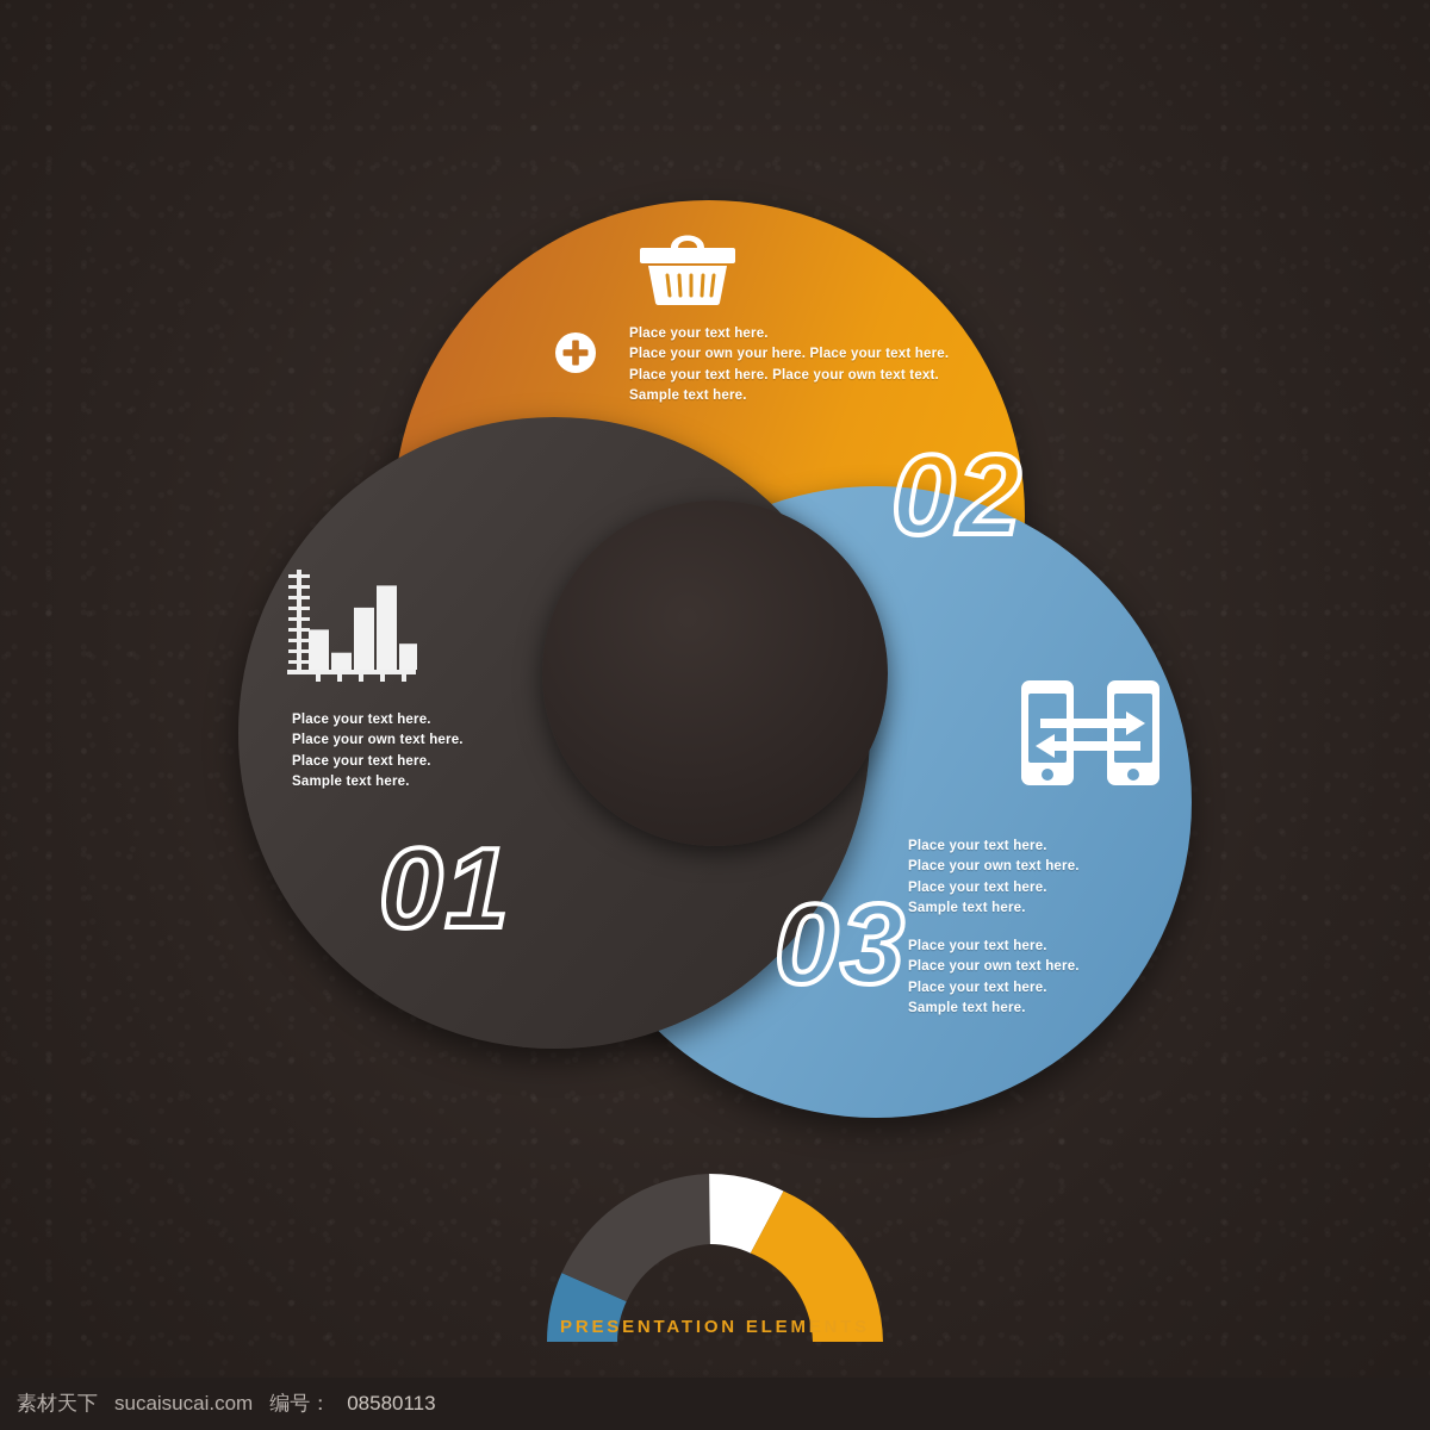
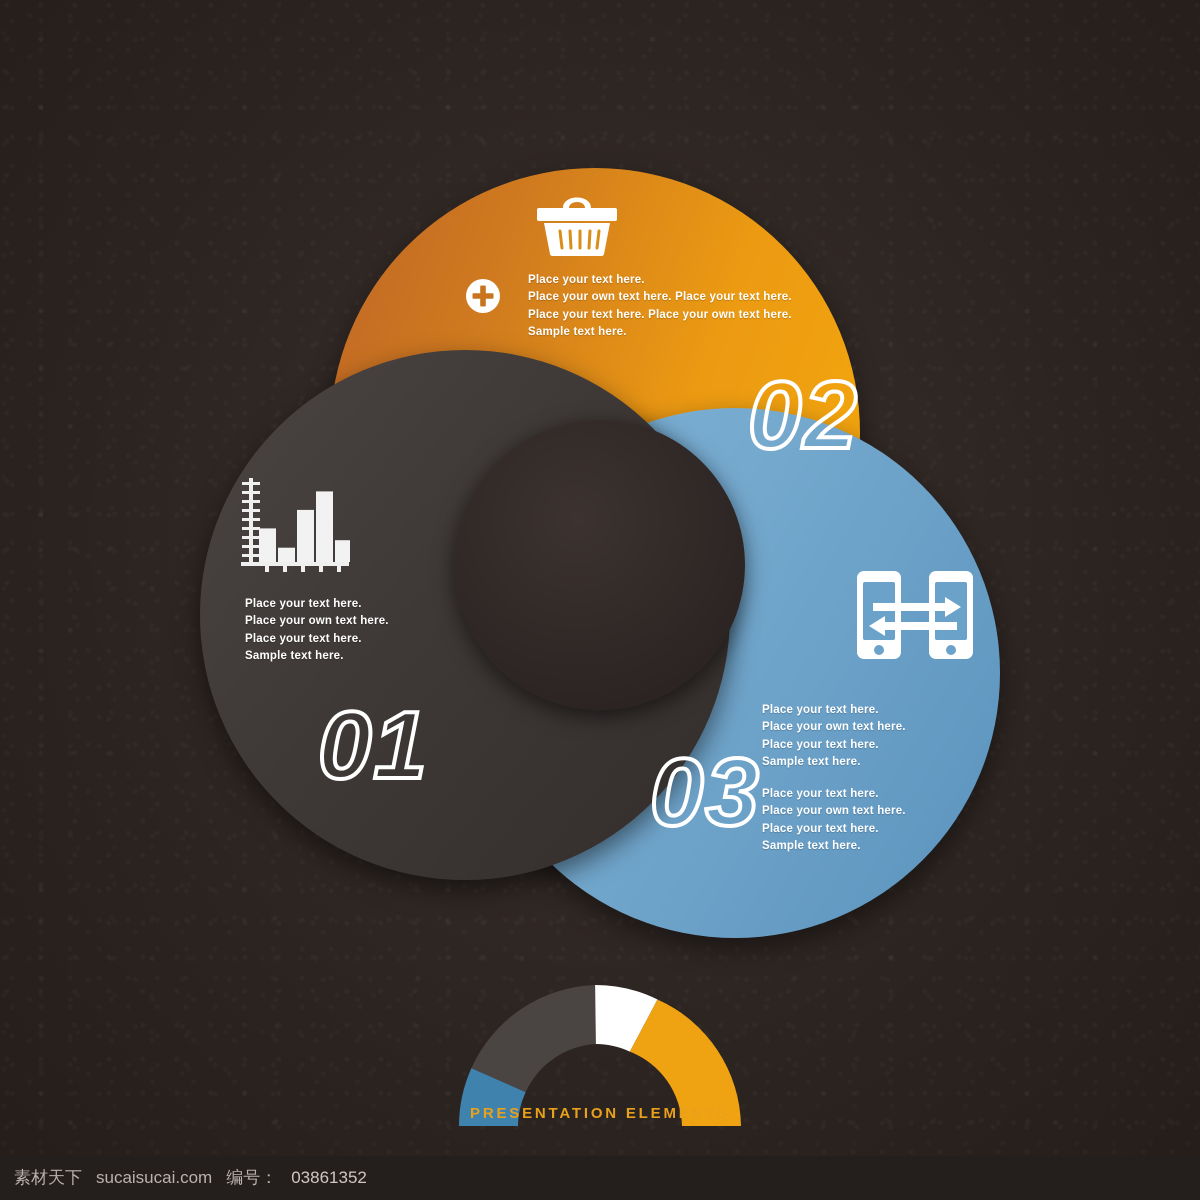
  01
  02
  03
  Place your text here.
- Place your own your here. Place your text here.
+ Place your own text here. Place your text here.
- Place your text here. Place your own text text.
+ Place your text here. Place your own text here.
  Sample text here.
  Place your text here.
  Place your own text here.
  Place your text here.
  Sample text here.
  Place your text here.
  Place your own text here.
  Place your text here.
  Sample text here.
  Place your text here.
  Place your own text here.
  Place your text here.
  Sample text here.
  PRESENTATION ELEMENTS
  素材天下
  sucaisucai.com
  编号：
- 08580113
+ 03861352
